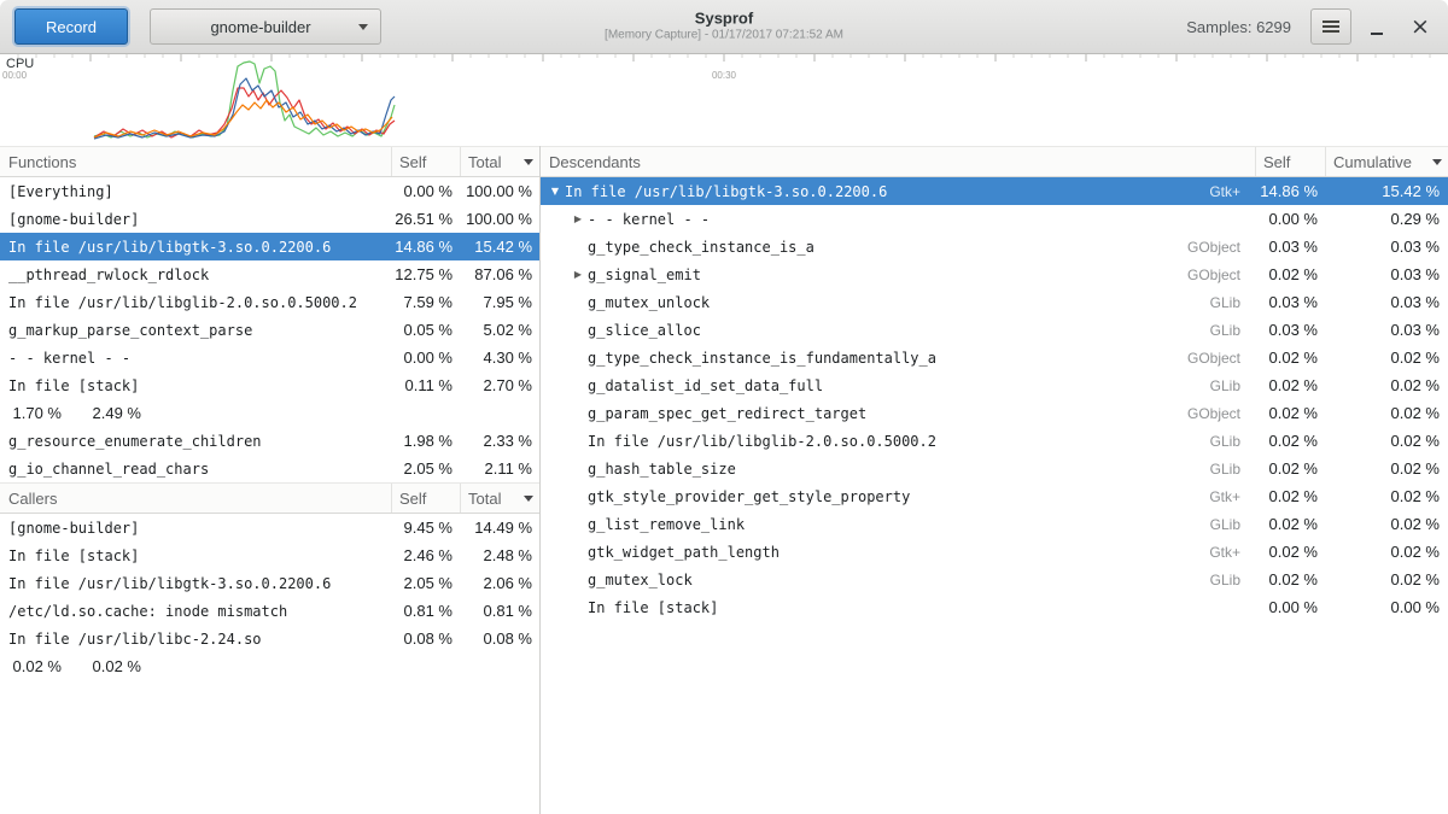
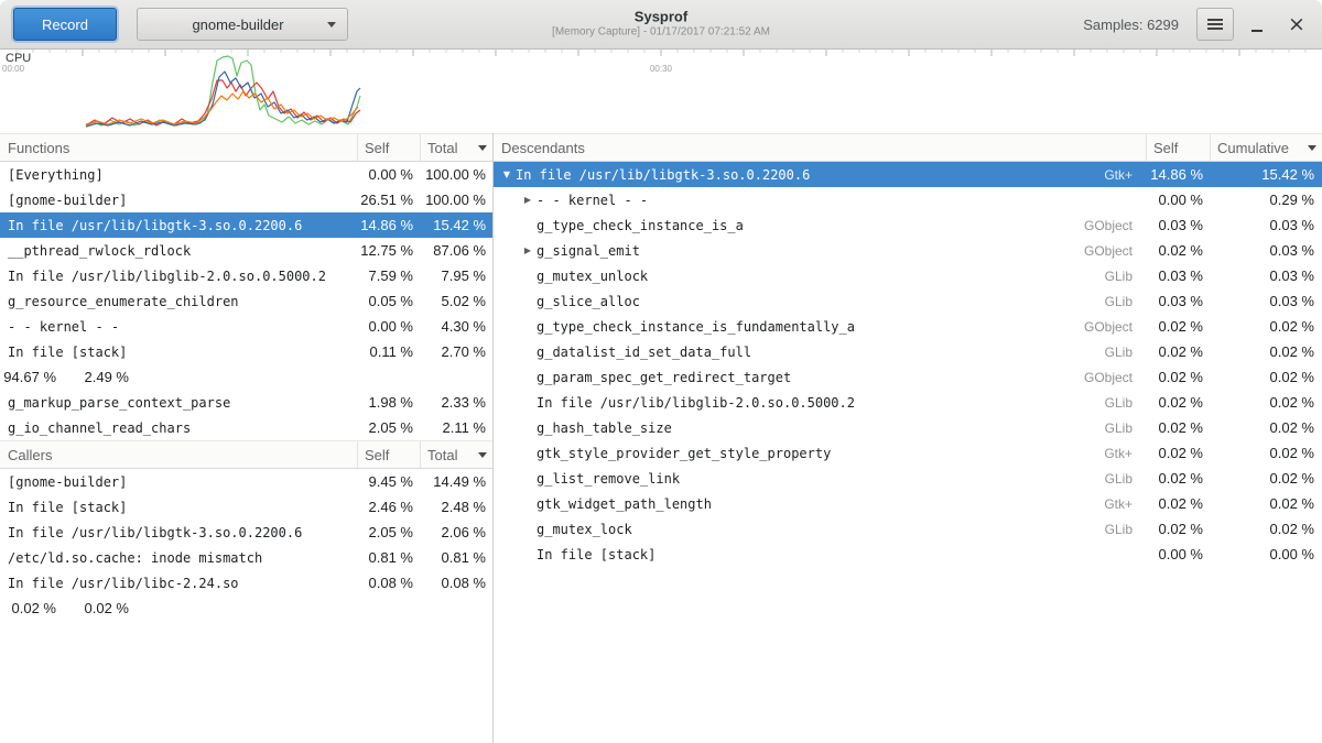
  Record
  gnome-builder
  Sysprof
  [Memory Capture] - 01/17/2017 07:21:52 AM
  Samples: 6299
  ×
  CPU
  00:00
  00:30
  Functions
  Self
  Total
  [Everything]
  0.00 %
  100.00 %
  [gnome-builder]
  26.51 %
  100.00 %
  In file /usr/lib/libgtk-3.so.0.2200.6
  14.86 %
  15.42 %
  __pthread_rwlock_rdlock
  12.75 %
  87.06 %
  In file /usr/lib/libglib-2.0.so.0.5000.2
  7.59 %
  7.95 %
- g_markup_parse_context_parse
+ g_resource_enumerate_children
  0.05 %
  5.02 %
  - - kernel - -
  0.00 %
  4.30 %
  In file [stack]
  0.11 %
  2.70 %
- 1.70 %
+ 94.67 %
  2.49 %
- g_resource_enumerate_children
+ g_markup_parse_context_parse
  1.98 %
  2.33 %
  g_io_channel_read_chars
  2.05 %
  2.11 %
  Callers
  Self
  Total
  [gnome-builder]
  9.45 %
  14.49 %
  In file [stack]
  2.46 %
  2.48 %
  In file /usr/lib/libgtk-3.so.0.2200.6
  2.05 %
  2.06 %
  /etc/ld.so.cache: inode mismatch
  0.81 %
  0.81 %
  In file /usr/lib/libc-2.24.so
  0.08 %
  0.08 %
  0.02 %
  0.02 %
  Descendants
  Self
  Cumulative
  ▼
  In file /usr/lib/libgtk-3.so.0.2200.6
  Gtk+
  14.86 %
  15.42 %
  ▶
  - - kernel - -
  0.00 %
  0.29 %
  g_type_check_instance_is_a
  GObject
  0.03 %
  0.03 %
  ▶
  g_signal_emit
  GObject
  0.02 %
  0.03 %
  g_mutex_unlock
  GLib
  0.03 %
  0.03 %
  g_slice_alloc
  GLib
  0.03 %
  0.03 %
  g_type_check_instance_is_fundamentally_a
  GObject
  0.02 %
  0.02 %
  g_datalist_id_set_data_full
  GLib
  0.02 %
  0.02 %
  g_param_spec_get_redirect_target
  GObject
  0.02 %
  0.02 %
  In file /usr/lib/libglib-2.0.so.0.5000.2
  GLib
  0.02 %
  0.02 %
  g_hash_table_size
  GLib
  0.02 %
  0.02 %
  gtk_style_provider_get_style_property
  Gtk+
  0.02 %
  0.02 %
  g_list_remove_link
  GLib
  0.02 %
  0.02 %
  gtk_widget_path_length
  Gtk+
  0.02 %
  0.02 %
  g_mutex_lock
  GLib
  0.02 %
  0.02 %
  In file [stack]
  0.00 %
  0.00 %
